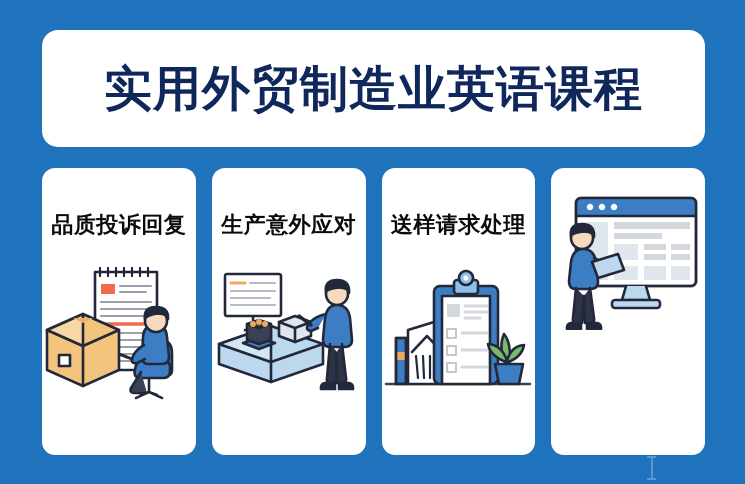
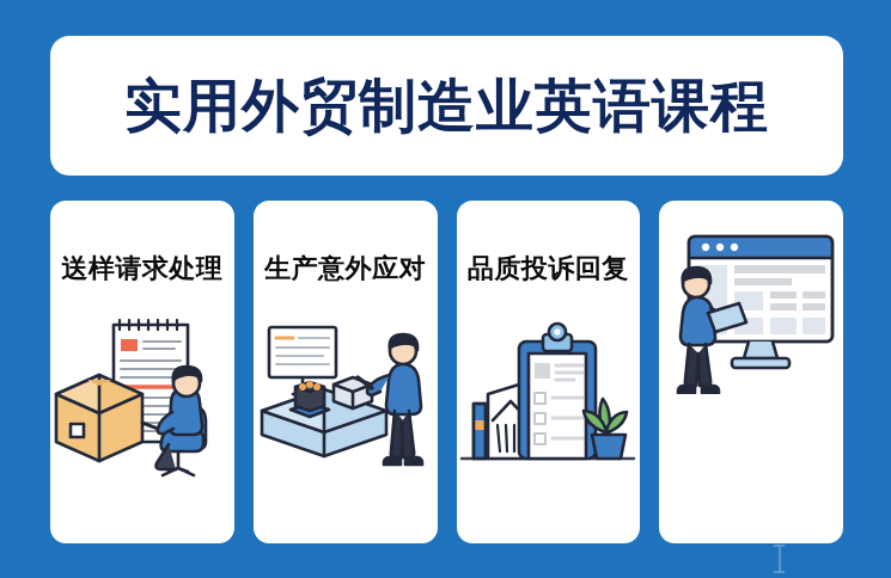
  实用外贸制造业英语课程
- 品质投诉回复
+ 送样请求处理
  生产意外应对
- 送样请求处理
+ 品质投诉回复
